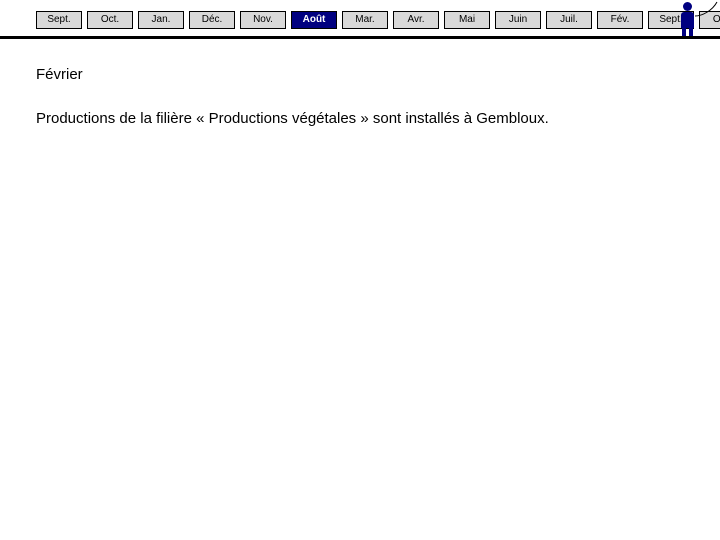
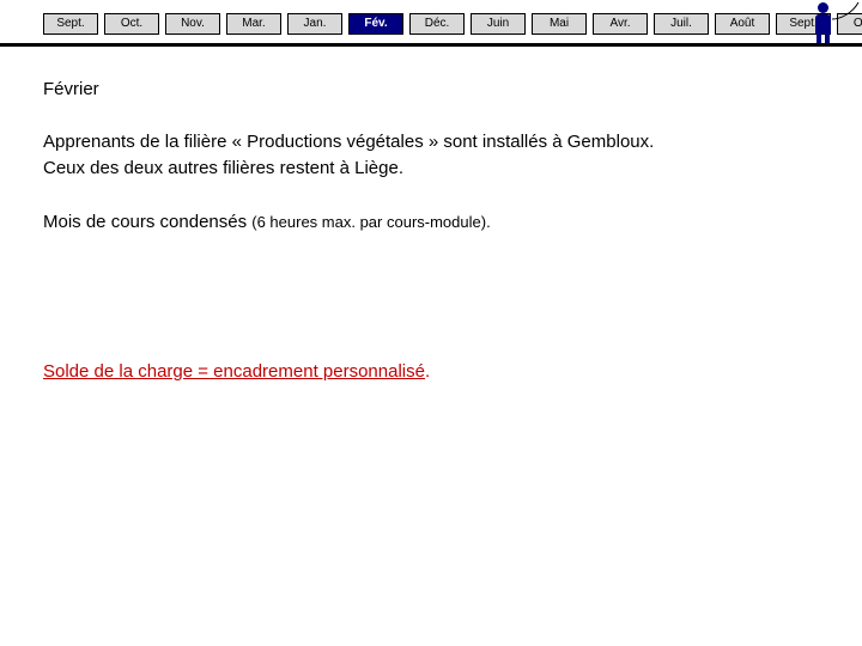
  Sept.
  Oct.
- Jan.
+ Nov.
- Déc.
+ Mar.
- Nov.
+ Jan.
- Août
+ Fév.
- Mar.
+ Déc.
- Avr.
+ Juin
  Mai
- Juin
+ Avr.
  Juil.
- Fév.
+ Août
  Sept
  Février
- Productions de la filière « Productions végétales » sont installés à Gembloux.
+ Apprenants de la filière « Productions végétales » sont installés à Gembloux.
+ Ceux des deux autres filières restent à Liège.
+ Mois de cours condensés (6 heures max. par cours-module).
+ Solde de la charge = encadrement personnalisé.
